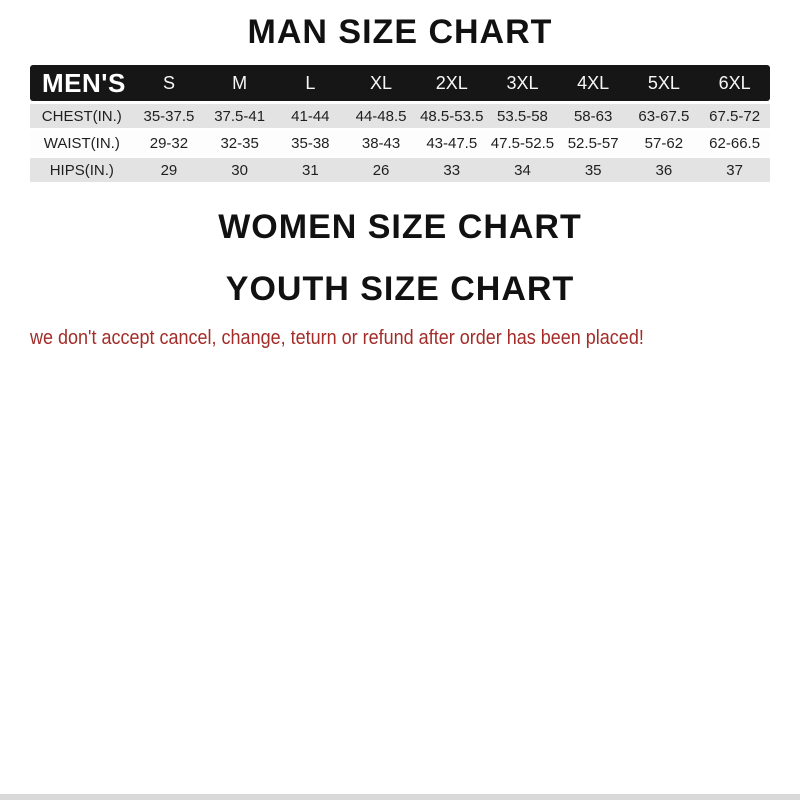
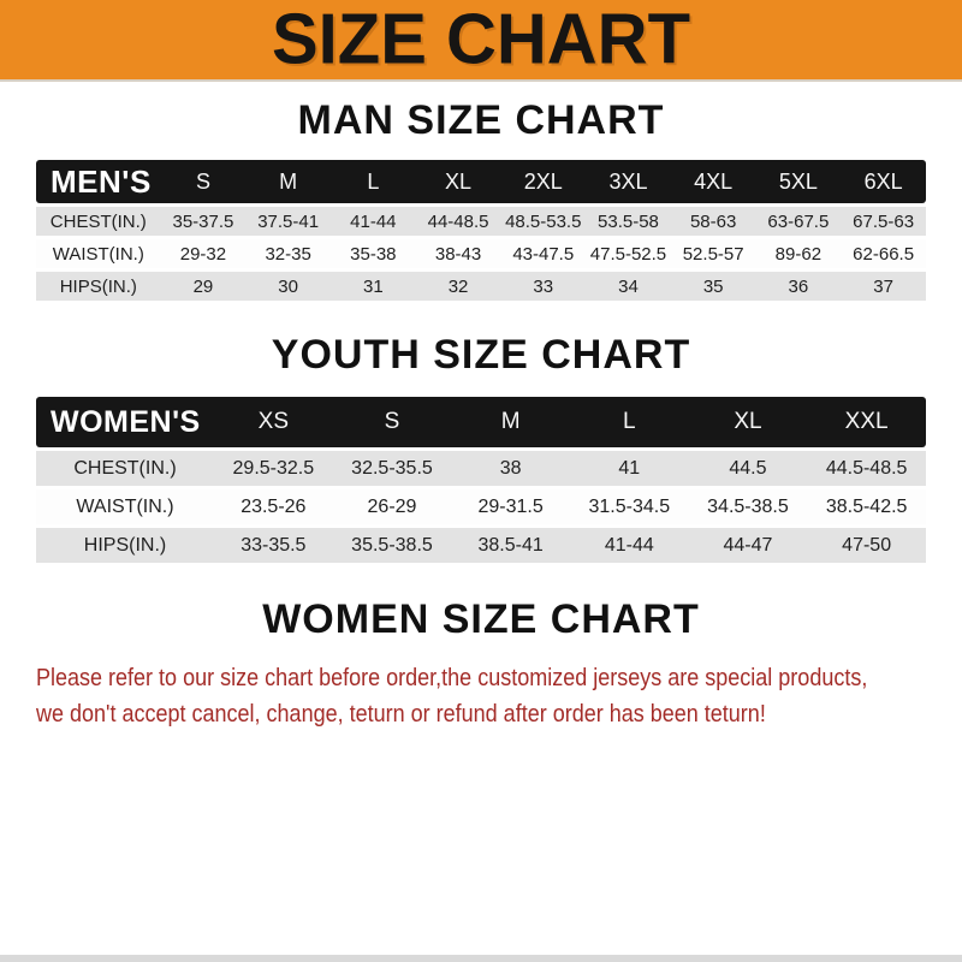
+ SIZE CHART
  MAN SIZE CHART
  MEN'S	S	M	L	XL	2XL	3XL	4XL	5XL	6XL
- CHEST(IN.)	35-37.5	37.5-41	41-44	44-48.5	48.5-53.5	53.5-58	58-63	63-67.5	67.5-72
+ CHEST(IN.)	35-37.5	37.5-41	41-44	44-48.5	48.5-53.5	53.5-58	58-63	63-67.5	67.5-63
- WAIST(IN.)	29-32	32-35	35-38	38-43	43-47.5	47.5-52.5	52.5-57	57-62	62-66.5
+ WAIST(IN.)	29-32	32-35	35-38	38-43	43-47.5	47.5-52.5	52.5-57	89-62	62-66.5
- HIPS(IN.)	29	30	31	26	33	34	35	36	37
+ HIPS(IN.)	29	30	31	32	33	34	35	36	37
- WOMEN SIZE CHART
+ YOUTH SIZE CHART
+ WOMEN'S	XS	S	M	L	XL	XXL
+ CHEST(IN.)	29.5-32.5	32.5-35.5	38	41	44.5	44.5-48.5
+ WAIST(IN.)	23.5-26	26-29	29-31.5	31.5-34.5	34.5-38.5	38.5-42.5
+ HIPS(IN.)	33-35.5	35.5-38.5	38.5-41	41-44	44-47	47-50
- YOUTH SIZE CHART
+ WOMEN SIZE CHART
+ Please refer to our size chart before order,the customized jerseys are special products,
- we don't accept cancel, change, teturn or refund after order has been placed!
+ we don't accept cancel, change, teturn or refund after order has been teturn!
